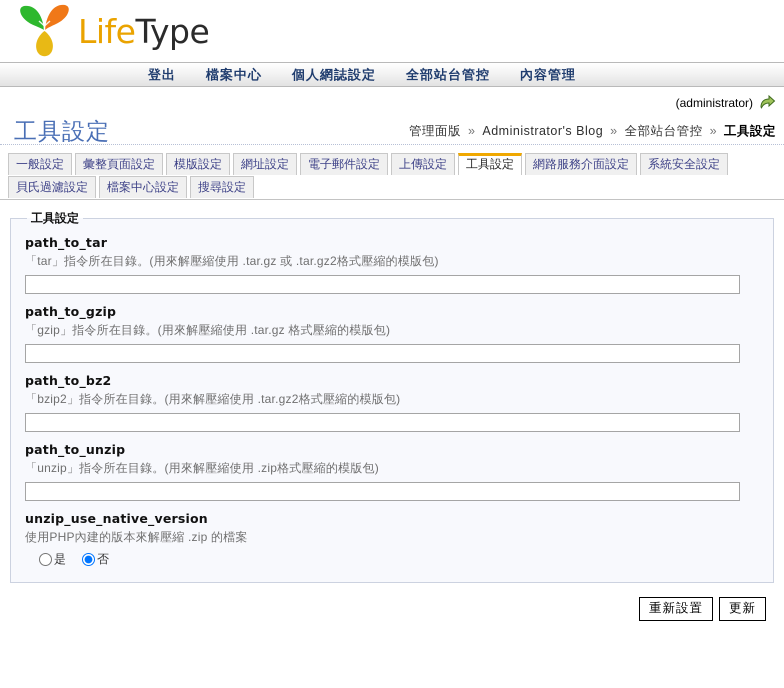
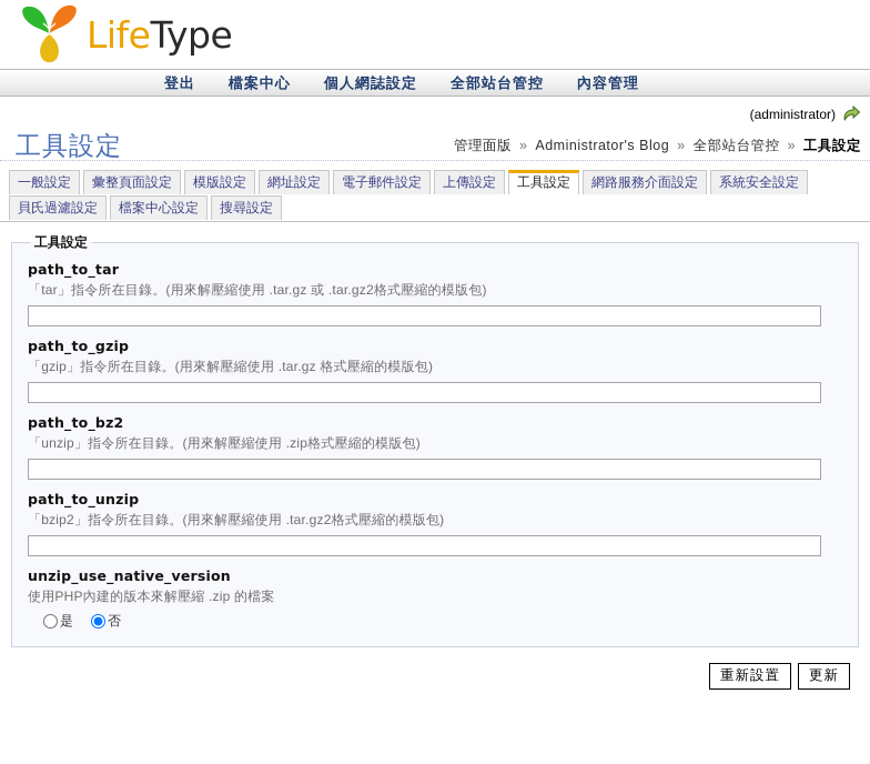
  LifeType
  登出
  檔案中心
  個人網誌設定
  全部站台管控
  內容管理
  (administrator)
  工具設定
  管理面版 » Administrator's Blog » 全部站台管控 » 工具設定
  一般設定 彙整頁面設定 模版設定 網址設定 電子郵件設定 上傳設定 工具設定 網路服務介面設定 系統安全設定貝氏過濾設定 檔案中心設定 搜尋設定
  工具設定
  path_to_tar
  「tar」指令所在目錄。(用來解壓縮使用 .tar.gz 或 .tar.gz2格式壓縮的模版包)
  path_to_gzip
  「gzip」指令所在目錄。(用來解壓縮使用 .tar.gz 格式壓縮的模版包)
  path_to_bz2
- 「bzip2」指令所在目錄。(用來解壓縮使用 .tar.gz2格式壓縮的模版包)
+ 「unzip」指令所在目錄。(用來解壓縮使用 .zip格式壓縮的模版包)
  path_to_unzip
- 「unzip」指令所在目錄。(用來解壓縮使用 .zip格式壓縮的模版包)
+ 「bzip2」指令所在目錄。(用來解壓縮使用 .tar.gz2格式壓縮的模版包)
  unzip_use_native_version
  使用PHP內建的版本來解壓縮 .zip 的檔案
  是
  否
  重新設置
  更新
